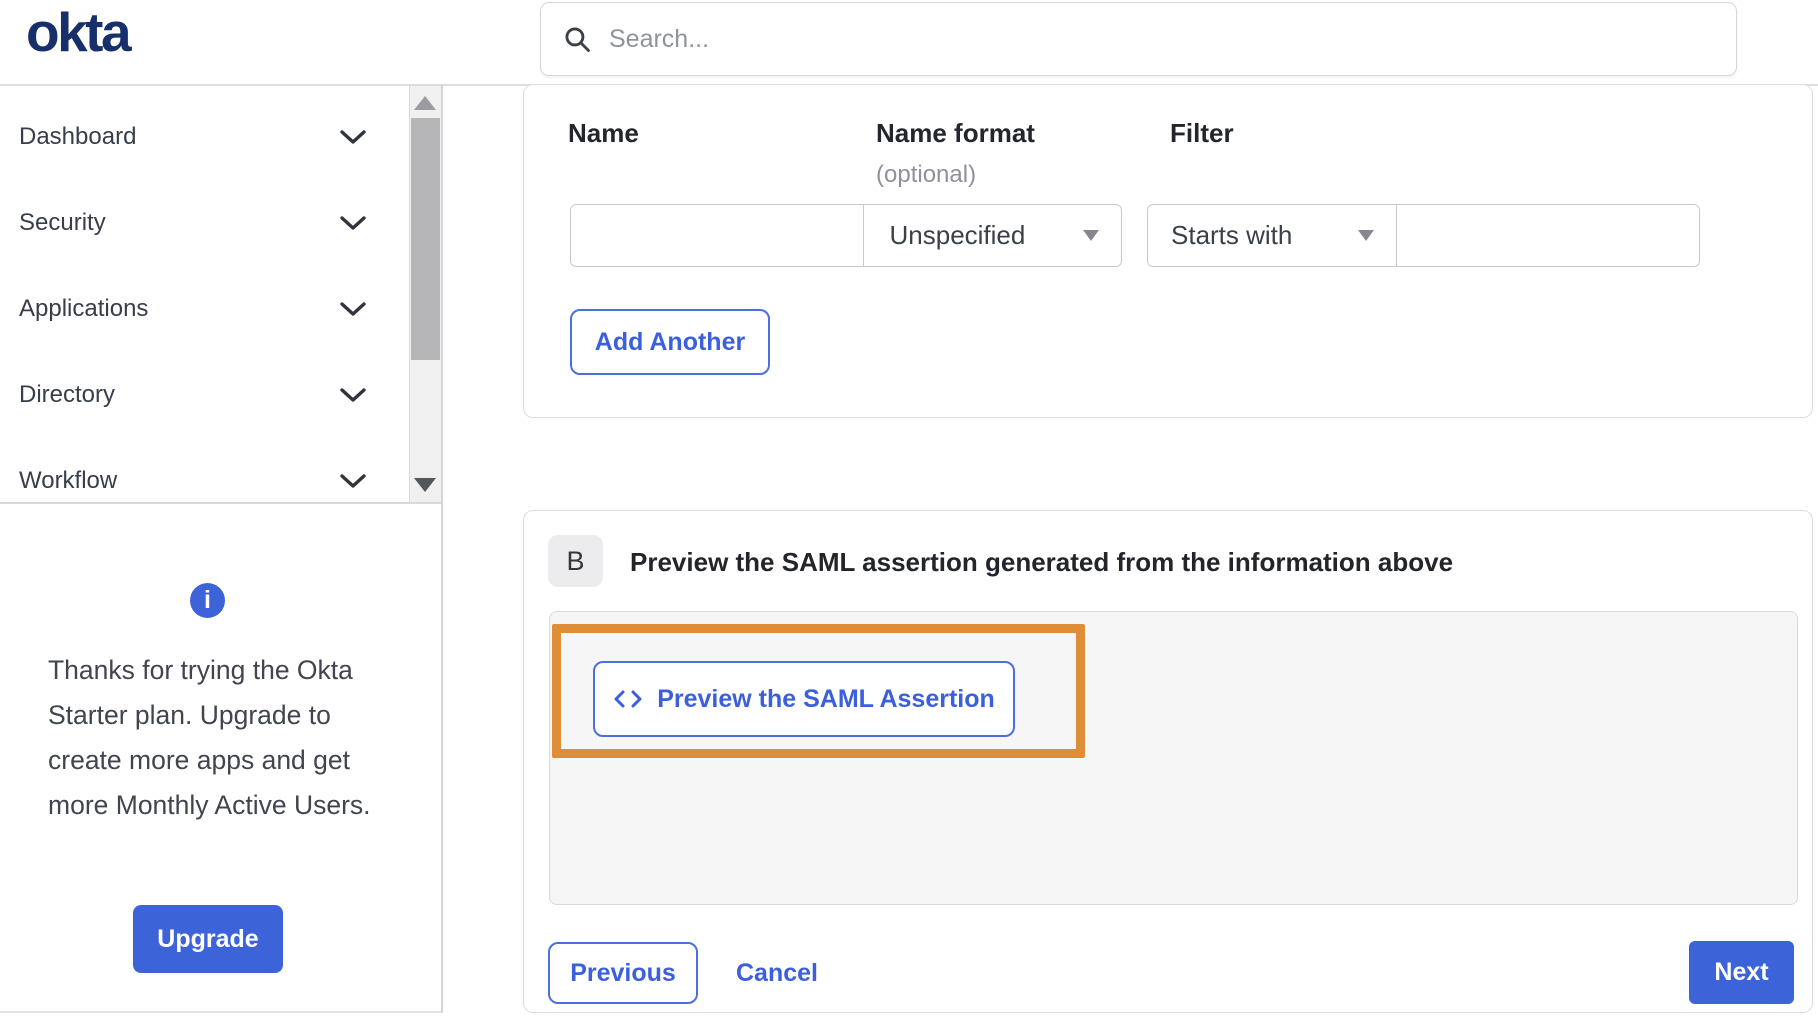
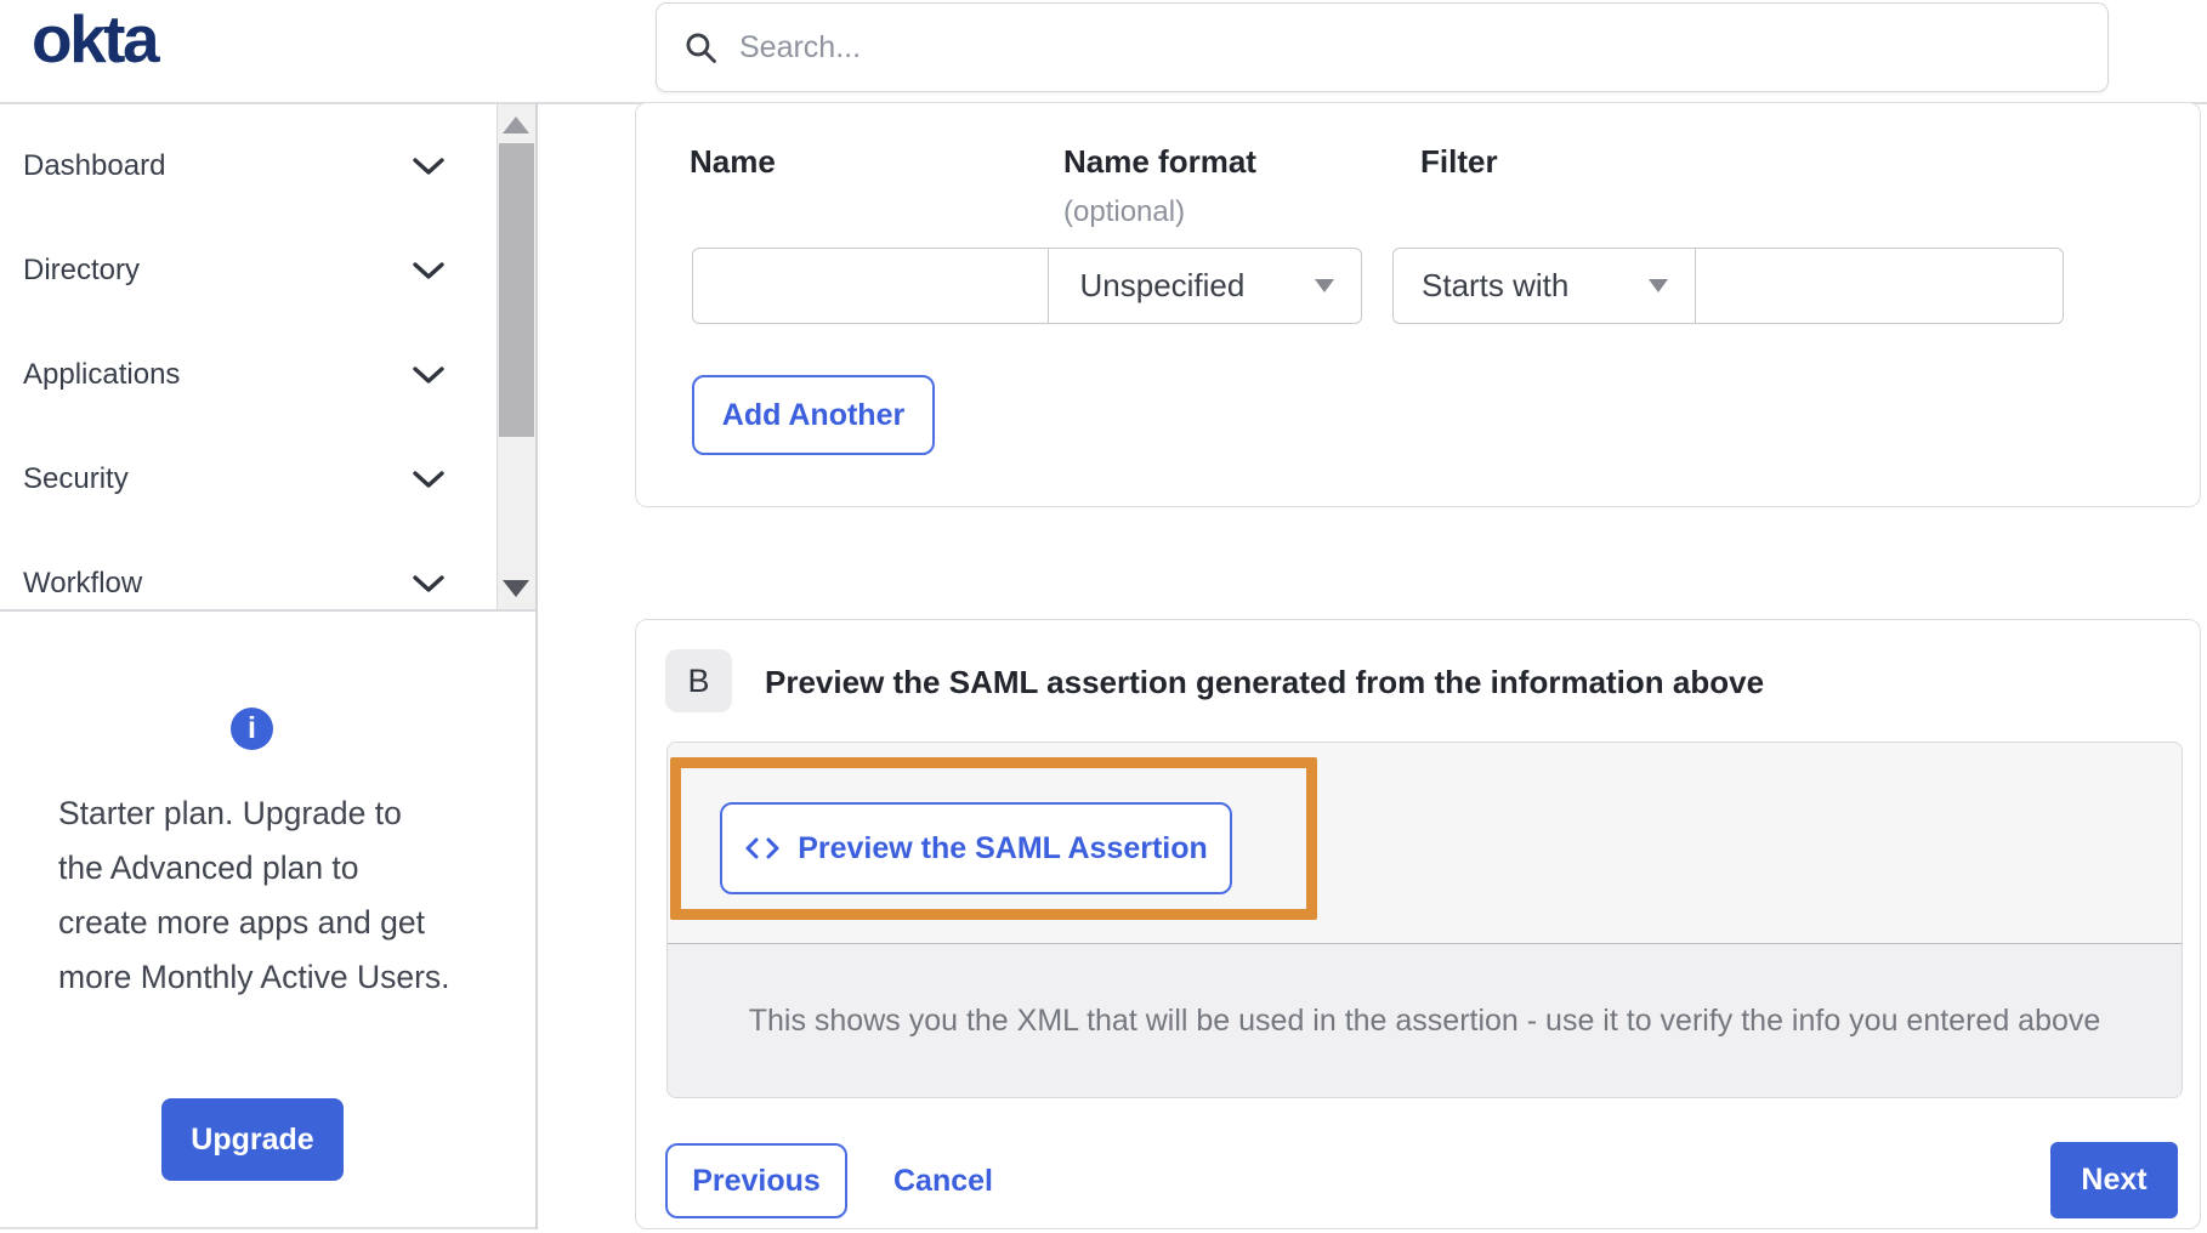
  okta
  Search...
  Dashboard
- Security
+ Directory
  Applications
- Directory
+ Security
  Workflow
  i
- Thanks for trying the Okta
  Starter plan. Upgrade to
+ the Advanced plan to
  create more apps and get
  more Monthly Active Users.
  Upgrade
  Name
  Name format
  (optional)
  Filter
  Unspecified
  Starts with
  Add Another
  B
  Preview the SAML assertion generated from the information above
+ This shows you the XML that will be used in the assertion - use it to verify the info you entered above
  Preview the SAML Assertion
  Previous
  Cancel
  Next
